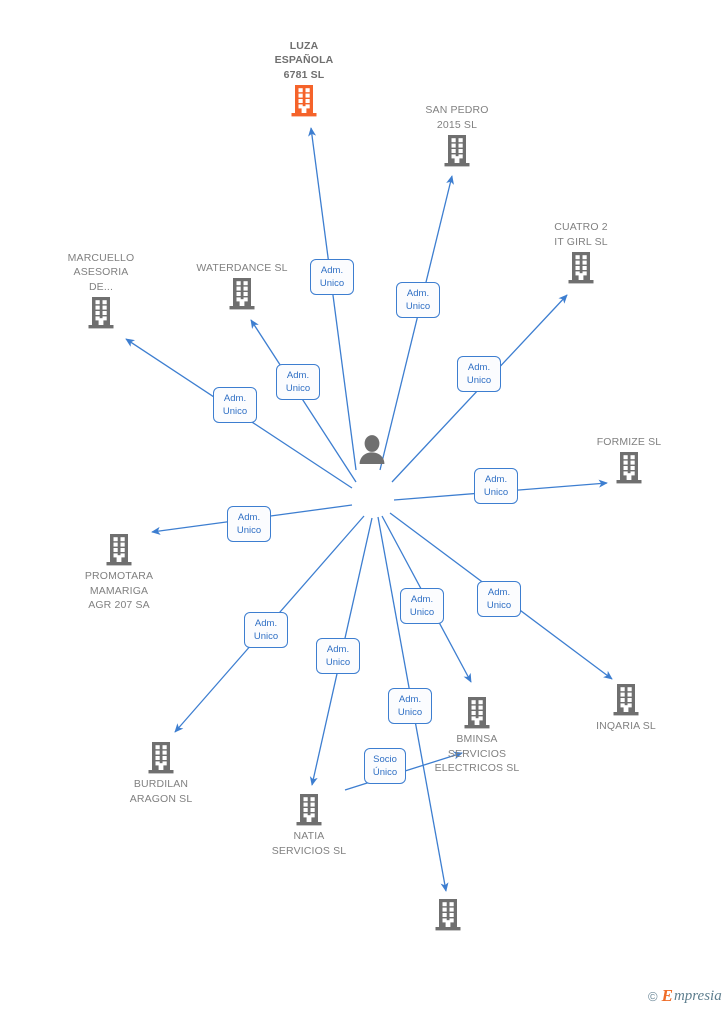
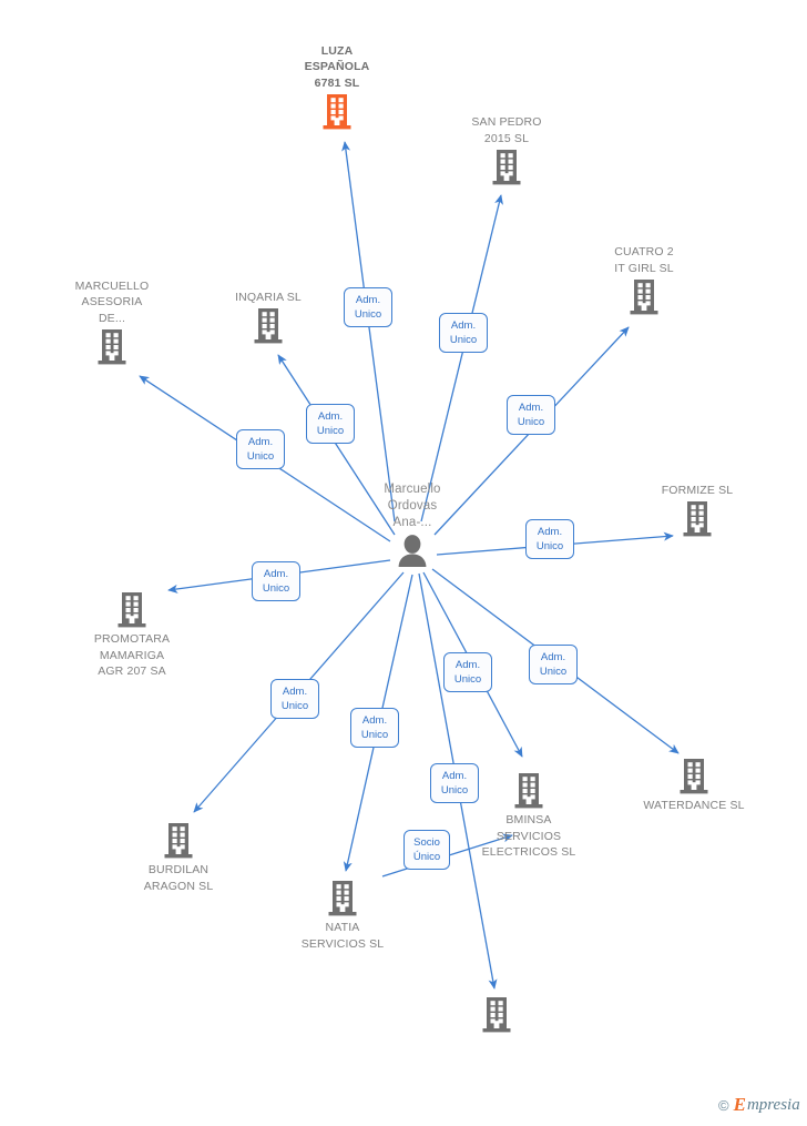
+ Marcuello
+ Ordovas
+ Ana-...
  LUZA
  ESPAÑOLA
  6781 SL
  SAN PEDRO
  2015 SL
  CUATRO 2
  IT GIRL SL
  MARCUELLO
  ASESORIA
  DE...
- WATERDANCE SL
+ INQARIA SL
  FORMIZE SL
  PROMOTARA
  MAMARIGA
  AGR 207 SA
- INQARIA SL
+ WATERDANCE SL
  BMINSA
  SERVICIOS
  ELECTRICOS SL
  BURDILAN
  ARAGON SL
  NATIA
  SERVICIOS SL
  Adm.
  Unico
  Adm.
  Unico
  Adm.
  Unico
  Adm.
  Unico
  Adm.
  Unico
  Adm.
  Unico
  Adm.
  Unico
  Adm.
  Unico
  Adm.
  Unico
  Adm.
  Unico
  Adm.
  Unico
  Adm.
  Unico
  Socio
  Único
  ©
  E
  mpresia
